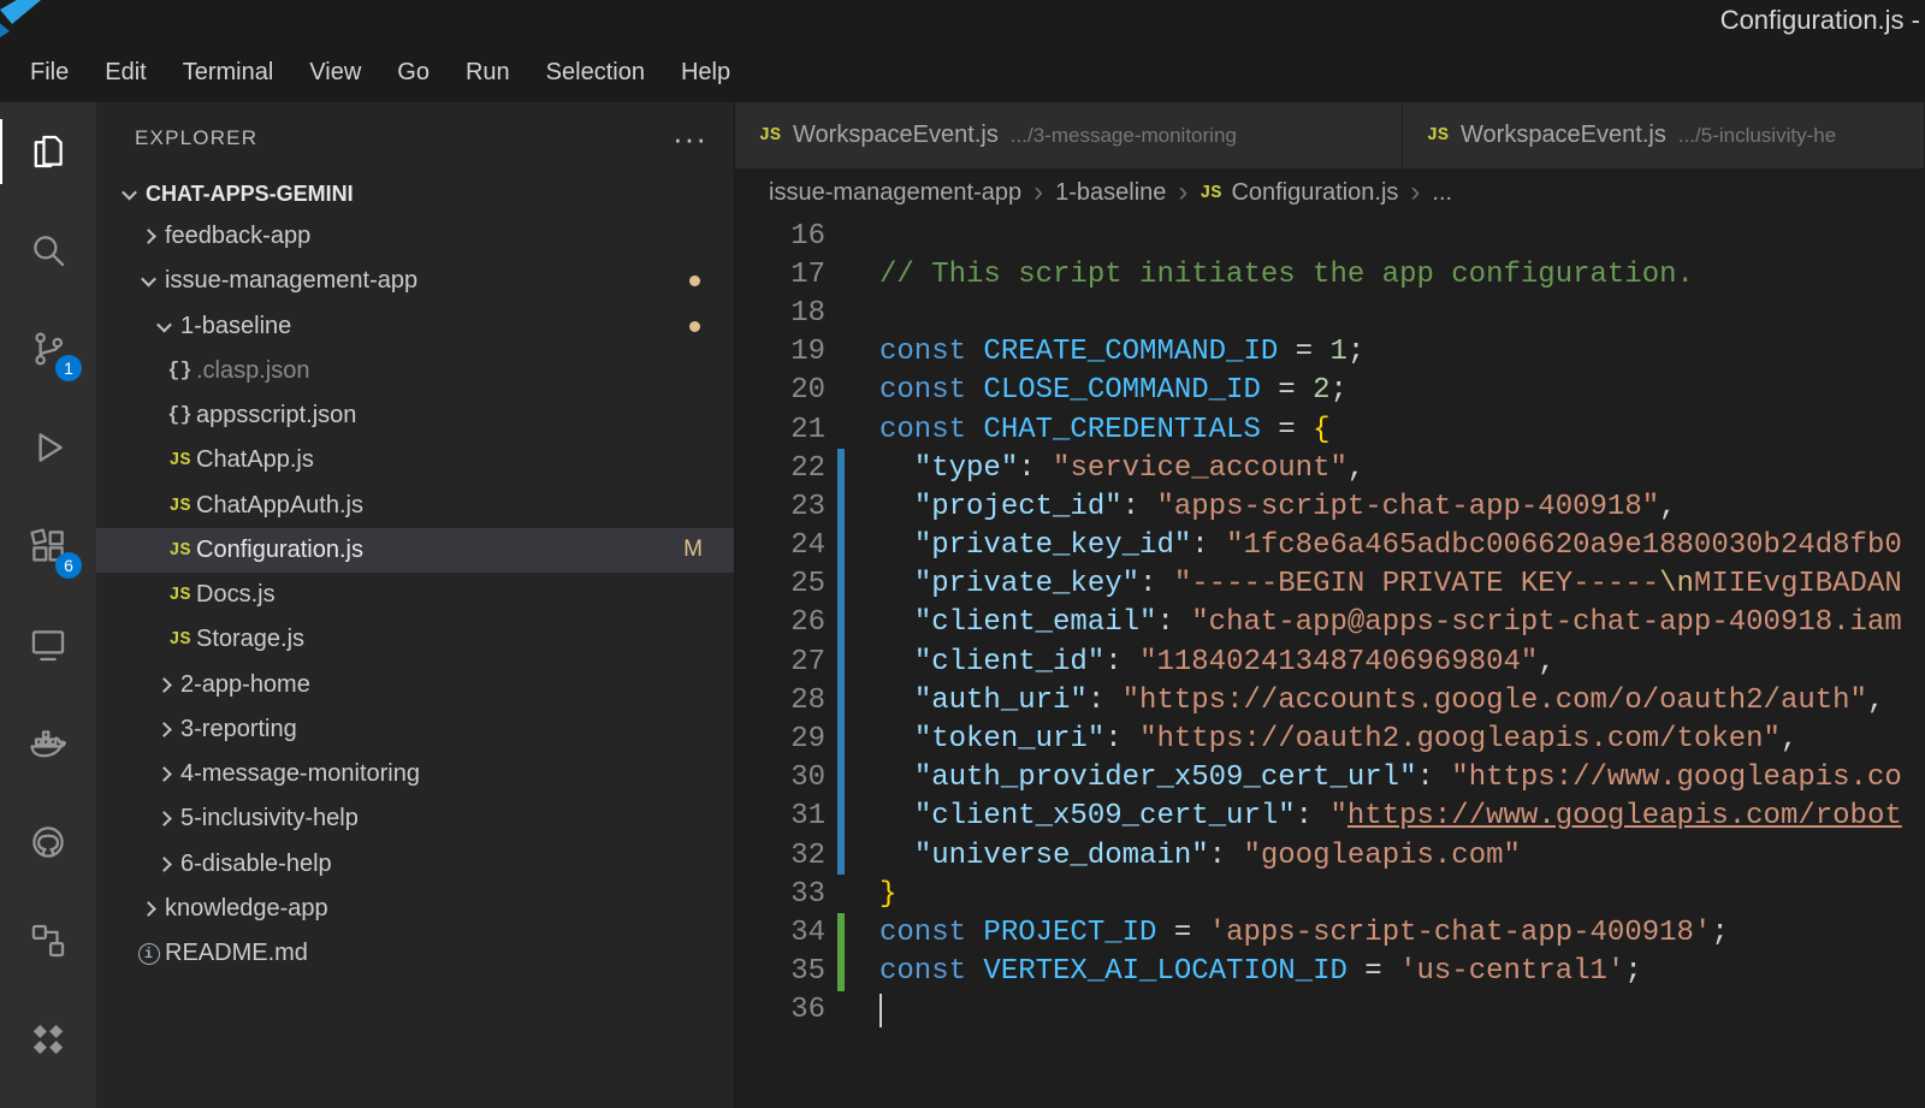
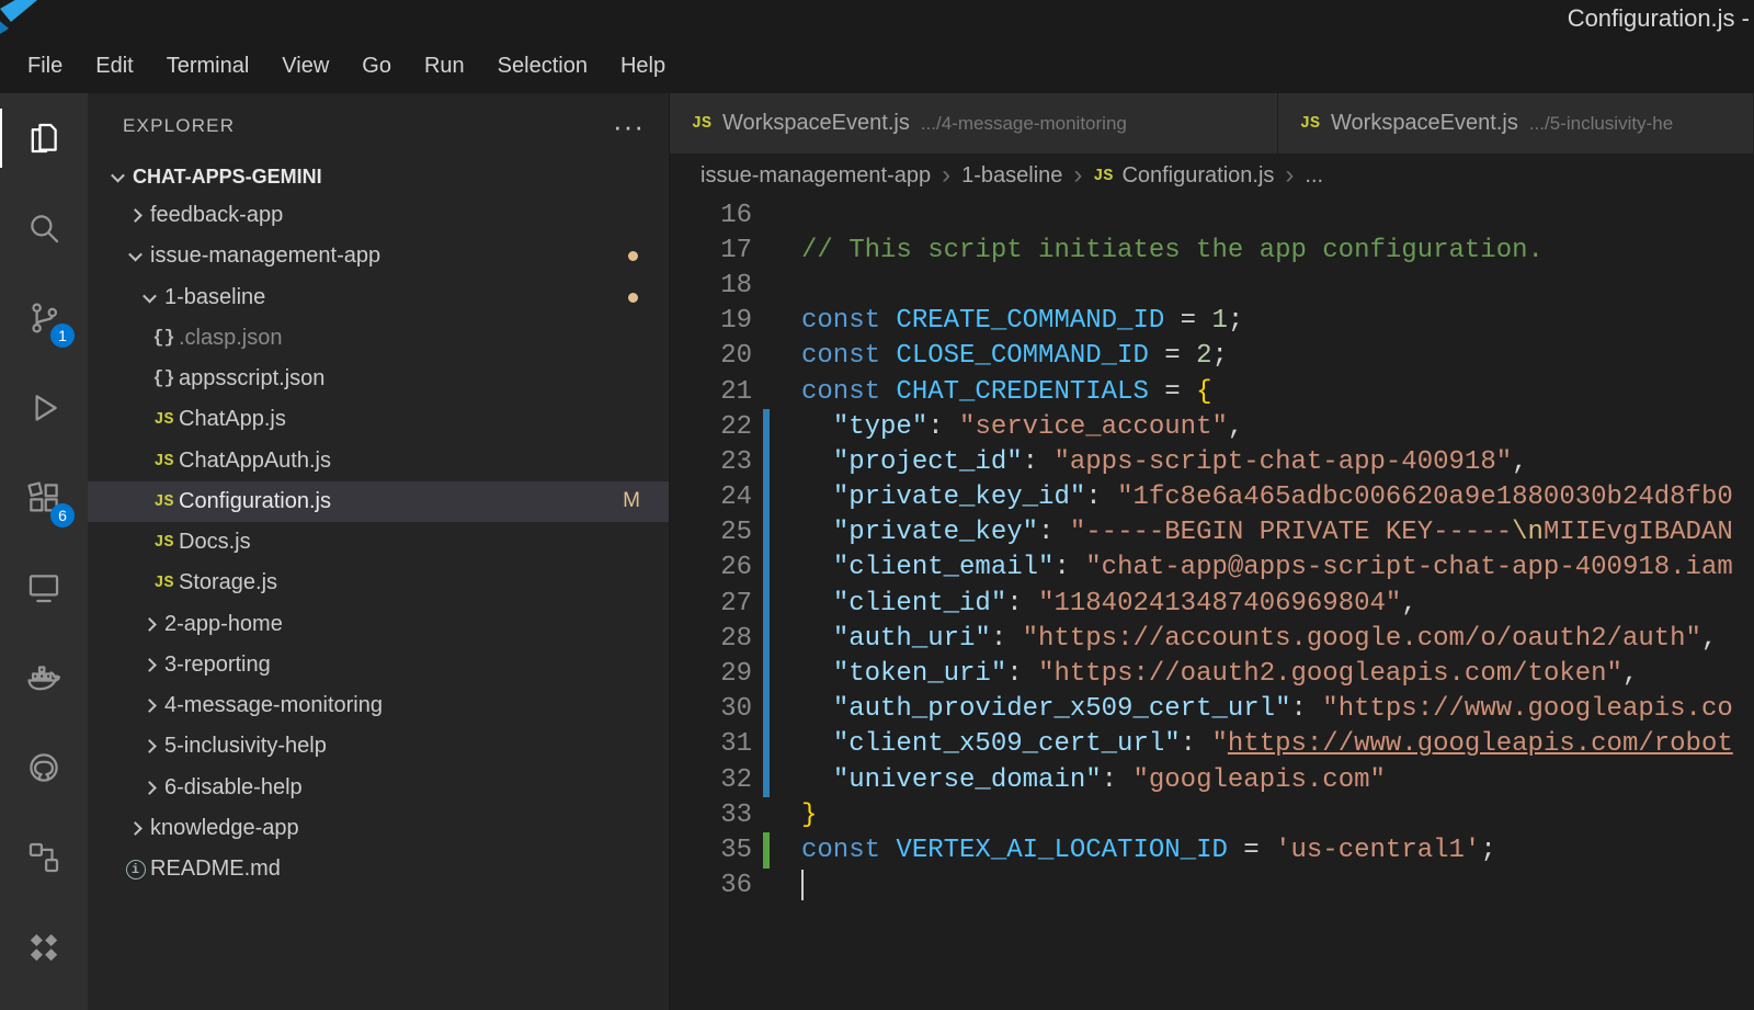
  Configuration.js -
  File
  Edit
  Terminal
  View
  Go
  Run
  Selection
  Help
  1
  6
  EXPLORER
  ···
  CHAT-APPS-GEMINI
  feedback-app
  issue-management-app
  1-baseline
  {}
  .clasp.json
  {}
  appsscript.json
  JS
  ChatApp.js
  JS
  ChatAppAuth.js
  JS
  Configuration.js
  M
  JS
  Docs.js
  JS
  Storage.js
  2-app-home
  3-reporting
  4-message-monitoring
  5-inclusivity-help
  6-disable-help
  knowledge-app
  i
  README.md
  JS
  WorkspaceEvent.js
- .../3-message-monitoring
+ .../4-message-monitoring
  JS
  WorkspaceEvent.js
  .../5-inclusivity-he
  issue-management-app
  ›
  1-baseline
  ›
  JS
  Configuration.js
  ›
  ...
  16
  17
  // This script initiates the app configuration.
  18
  19
  const CREATE_COMMAND_ID = 1;
  20
  const CLOSE_COMMAND_ID = 2;
  21
  const CHAT_CREDENTIALS = {
  22
  "type": "service_account",
  23
  "project_id": "apps-script-chat-app-400918",
  24
  "private_key_id": "1fc8e6a465adbc006620a9e1880030b24d8fb0
  25
  "private_key": "-----BEGIN PRIVATE KEY-----\nMIIEvgIBADAN
  26
  "client_email": "chat-app@apps-script-chat-app-400918.iam
  27
  "client_id": "118402413487406969804",
  28
  "auth_uri": "https://accounts.google.com/o/oauth2/auth",
  29
  "token_uri": "https://oauth2.googleapis.com/token",
  30
  "auth_provider_x509_cert_url": "https://www.googleapis.co
  31
  "client_x509_cert_url": "https://www.googleapis.com/robot
  32
  "universe_domain": "googleapis.com"
  33
  }
- 34
- const PROJECT_ID = 'apps-script-chat-app-400918';
  35
  const VERTEX_AI_LOCATION_ID = 'us-central1';
  36
